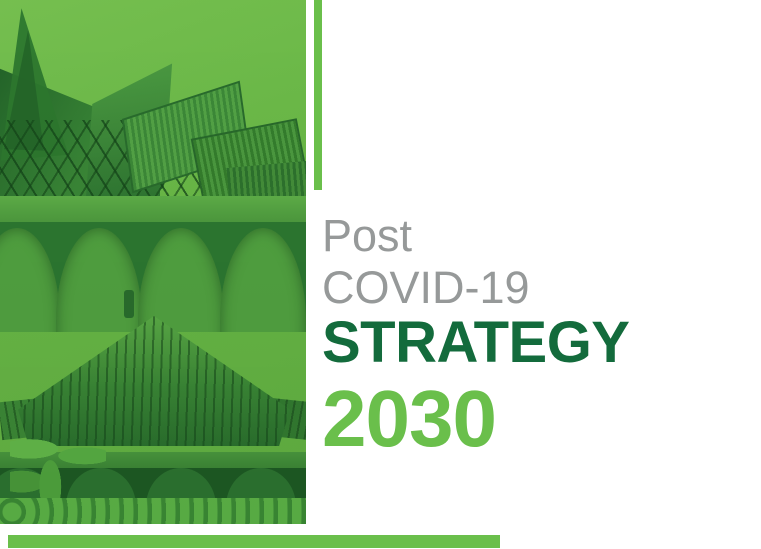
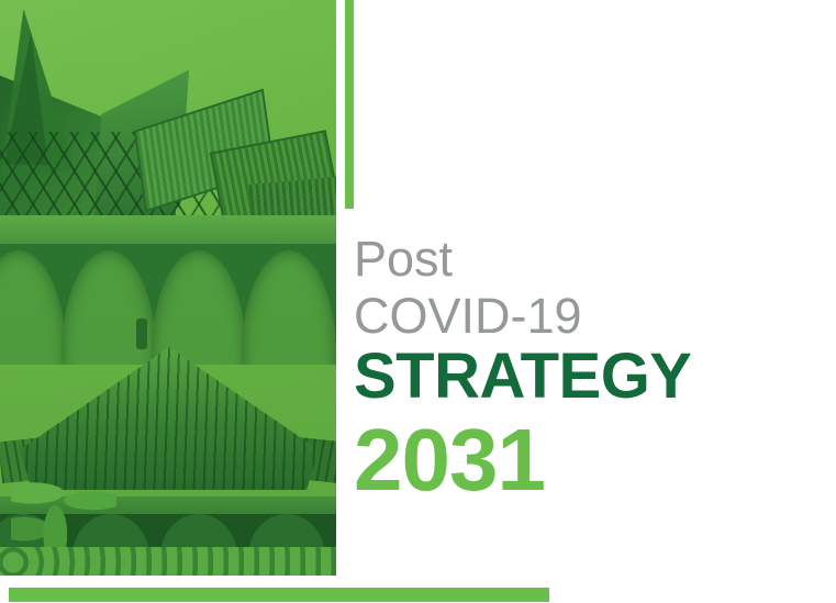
  Post
  COVID-19
  STRATEGY
- 2030
+ 2031
